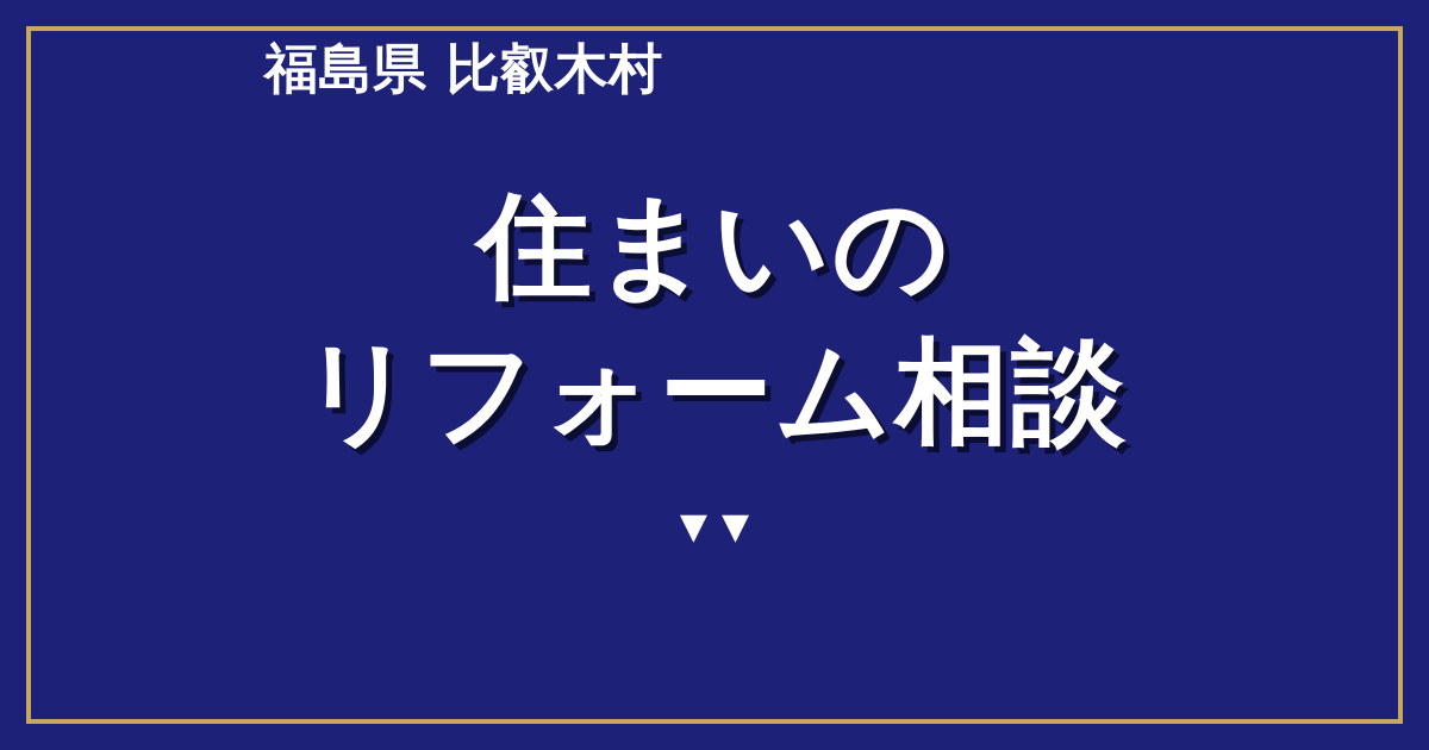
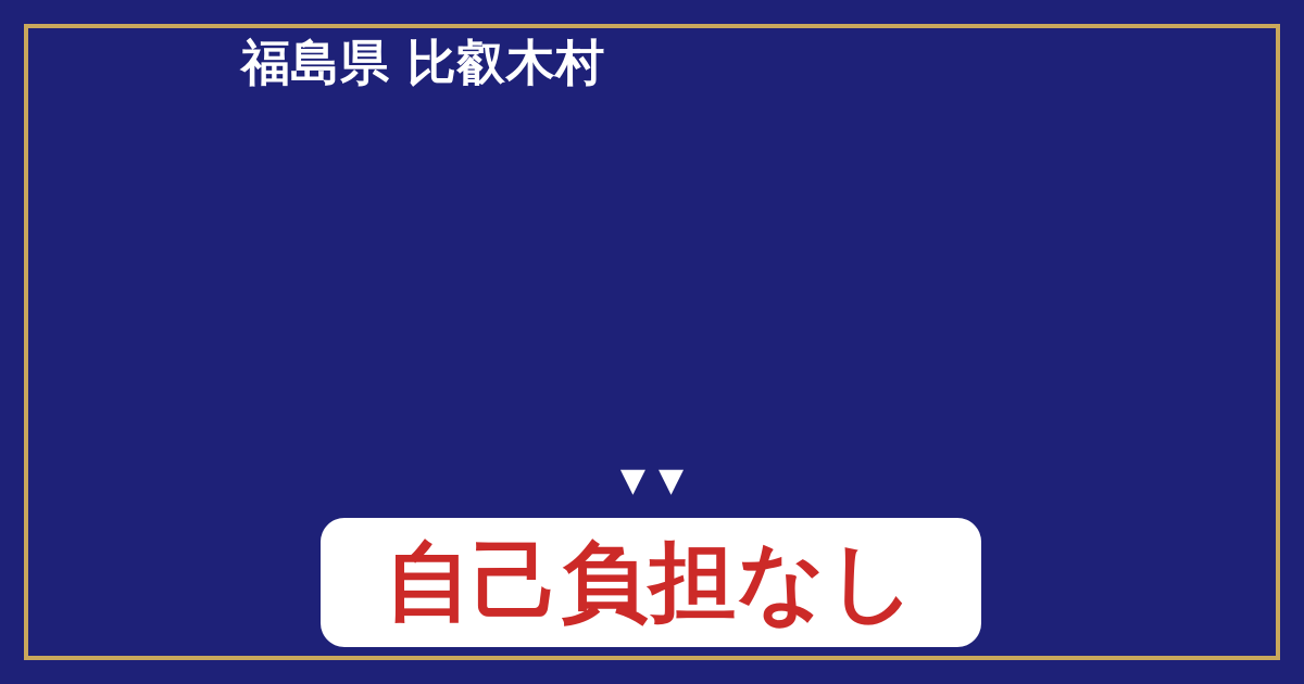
  福島県 比叡木村
- 住まいの
- リフォーム相談
  ▼
  ▼
+ 自己負担なし
